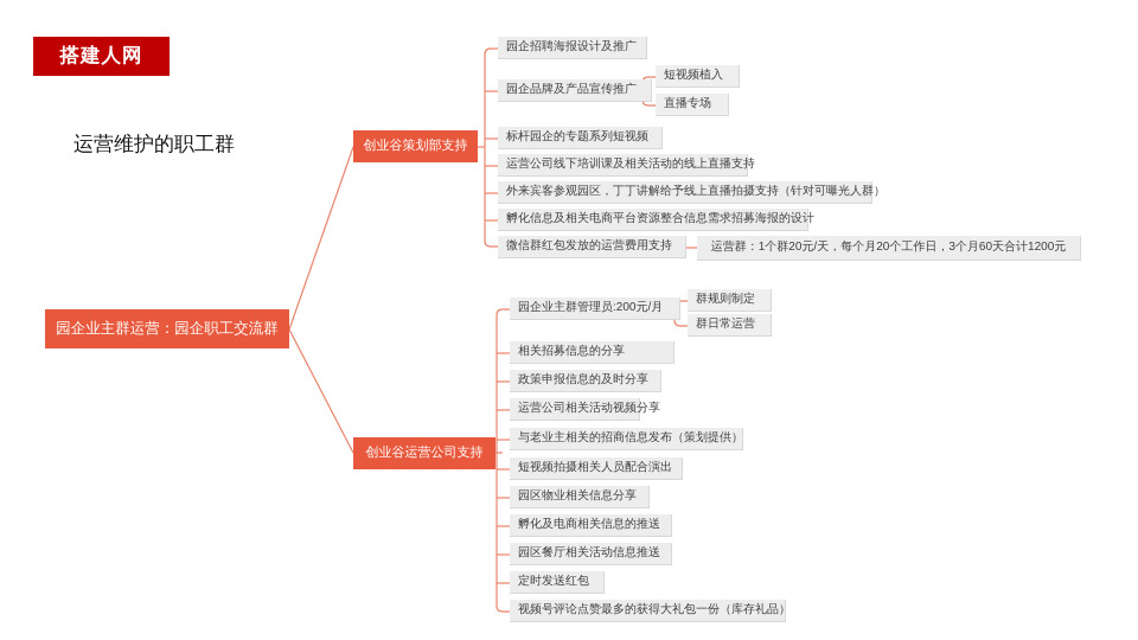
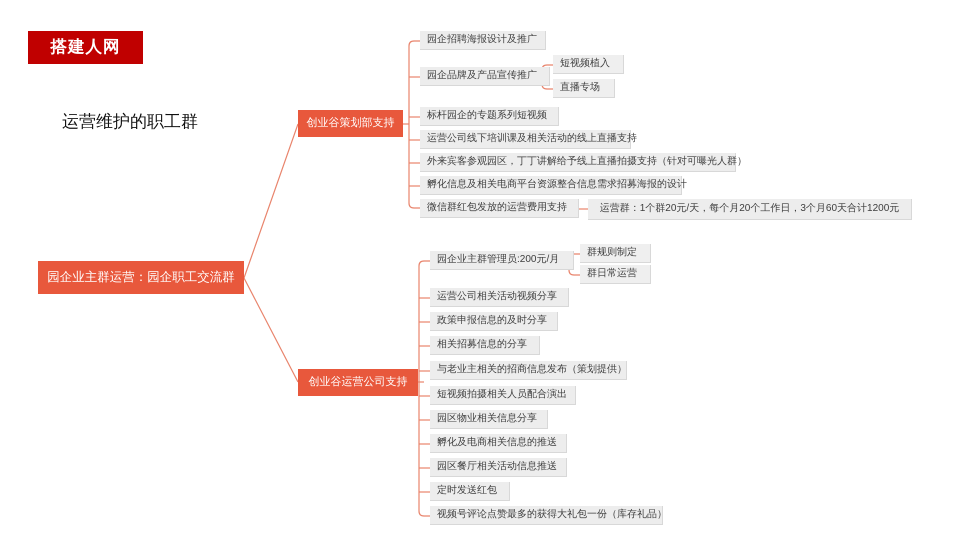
  搭建人网
  运营维护的职工群
  园企业主群运营：园企职工交流群
  创业谷策划部支持
  创业谷运营公司支持
  园企招聘海报设计及推广
  园企品牌及产品宣传推广
  标杆园企的专题系列短视频
  运营公司线下培训课及相关活动的线上直播支持
  外来宾客参观园区，丁丁讲解给予线上直播拍摄支持（针对可曝光人群）
  孵化信息及相关电商平台资源整合信息需求招募海报的设计
  微信群红包发放的运营费用支持
  短视频植入
  直播专场
  园企业主群管理员:200元/月
- 相关招募信息的分享
+ 运营公司相关活动视频分享
  政策申报信息的及时分享
- 运营公司相关活动视频分享
+ 相关招募信息的分享
  与老业主相关的招商信息发布（策划提供）
  短视频拍摄相关人员配合演出
  园区物业相关信息分享
  孵化及电商相关信息的推送
  园区餐厅相关活动信息推送
  定时发送红包
  视频号评论点赞最多的获得大礼包一份（库存礼品）
  群规则制定
  群日常运营
  运营群：1个群20元/天，每个月20个工作日，3个月60天合计1200元
